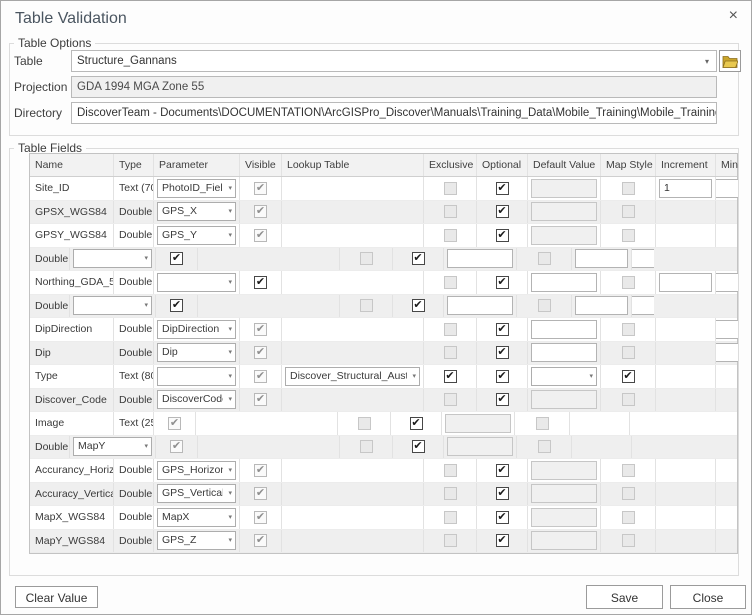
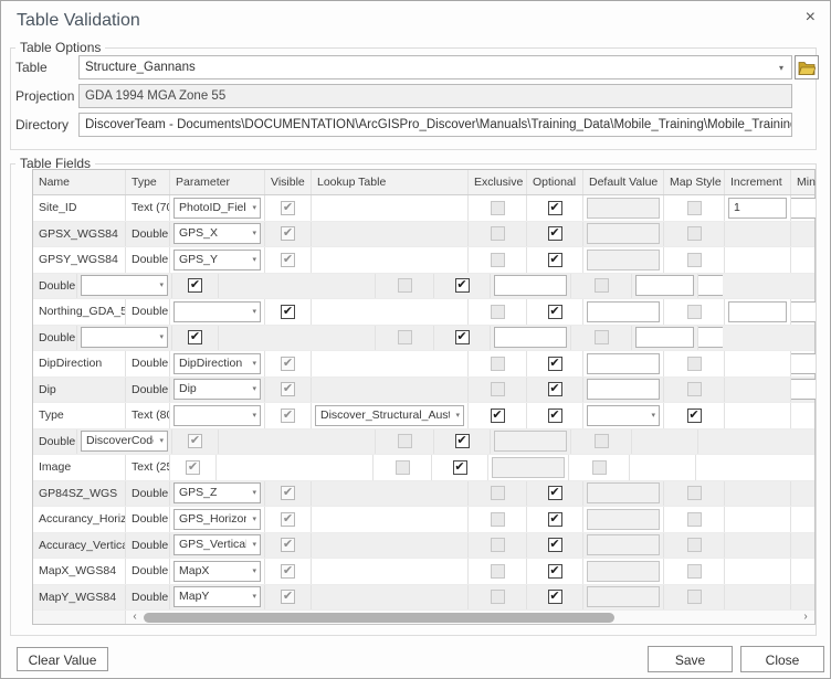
  Table Validation
  ×
  Table Options
  Table
  Structure_Gannans
  ▾
  Projection
  GDA 1994 MGA Zone 55
  Directory
  DiscoverTeam - Documents\DOCUMENTATION\ArcGISPro_Discover\Manuals\Training_Data\Mobile_Training\Mobile_Trainin
  Table Fields
  Name
  Type
  Parameter
  Visible
  Lookup Table
  Exclusive
  Optional
  Default Value
  Map Style
  Increment
  Min
  Site_ID
  Text (70
  PhotoID_Fiel
  ✔
  ✔
  1
  GPSX_WGS84
  Double
  GPS_X
  ✔
  ✔
  GPSY_WGS84
  Double
  GPS_Y
  ✔
  ✔
  Double
  ✔
  ✔
  Northing_GDA_5
  Double
  ✔
  ✔
  Double
  ✔
  ✔
  DipDirection
  Double
  DipDirection
  ✔
  ✔
  Dip
  Double
  Dip
  ✔
  ✔
  Type
  Text (80
  ✔
  Discover_Structural_Aus
  ✔
  ✔
  ✔
- Discover_Code
  Double
  DiscoverCod
  ✔
  ✔
  Image
  Text (25
  ✔
  ✔
+ GP84SZ_WGS
  Double
- MapY
+ GPS_Z
  ✔
  ✔
  Accurancy_Horiz
  Double
  GPS_Horizo
  ✔
  ✔
  Accuracy_Vertica
  Double
  GPS_Vertica
  ✔
  ✔
  MapX_WGS84
  Double
  MapX
  ✔
  ✔
  MapY_WGS84
  Double
- GPS_Z
+ MapY
  ✔
  ✔
+ ‹
+ ›
  Clear Value
  Save
  Close
